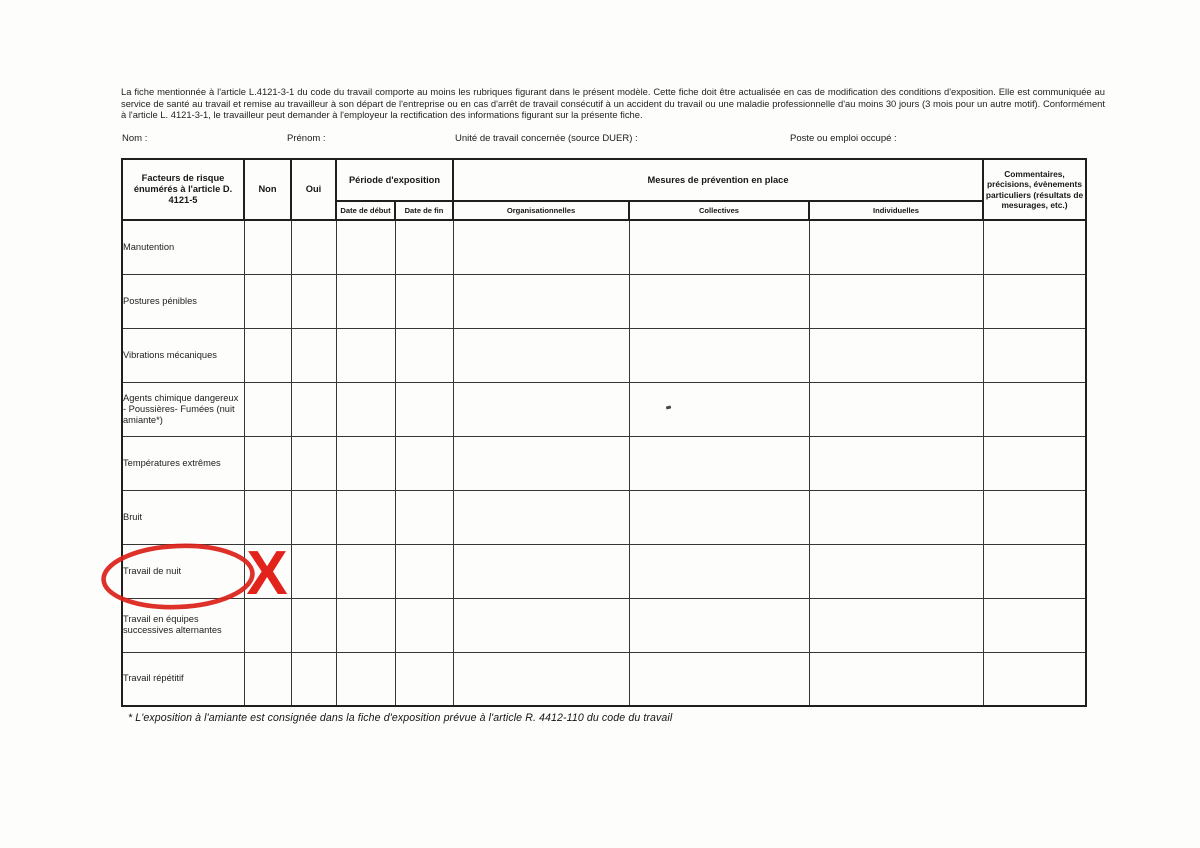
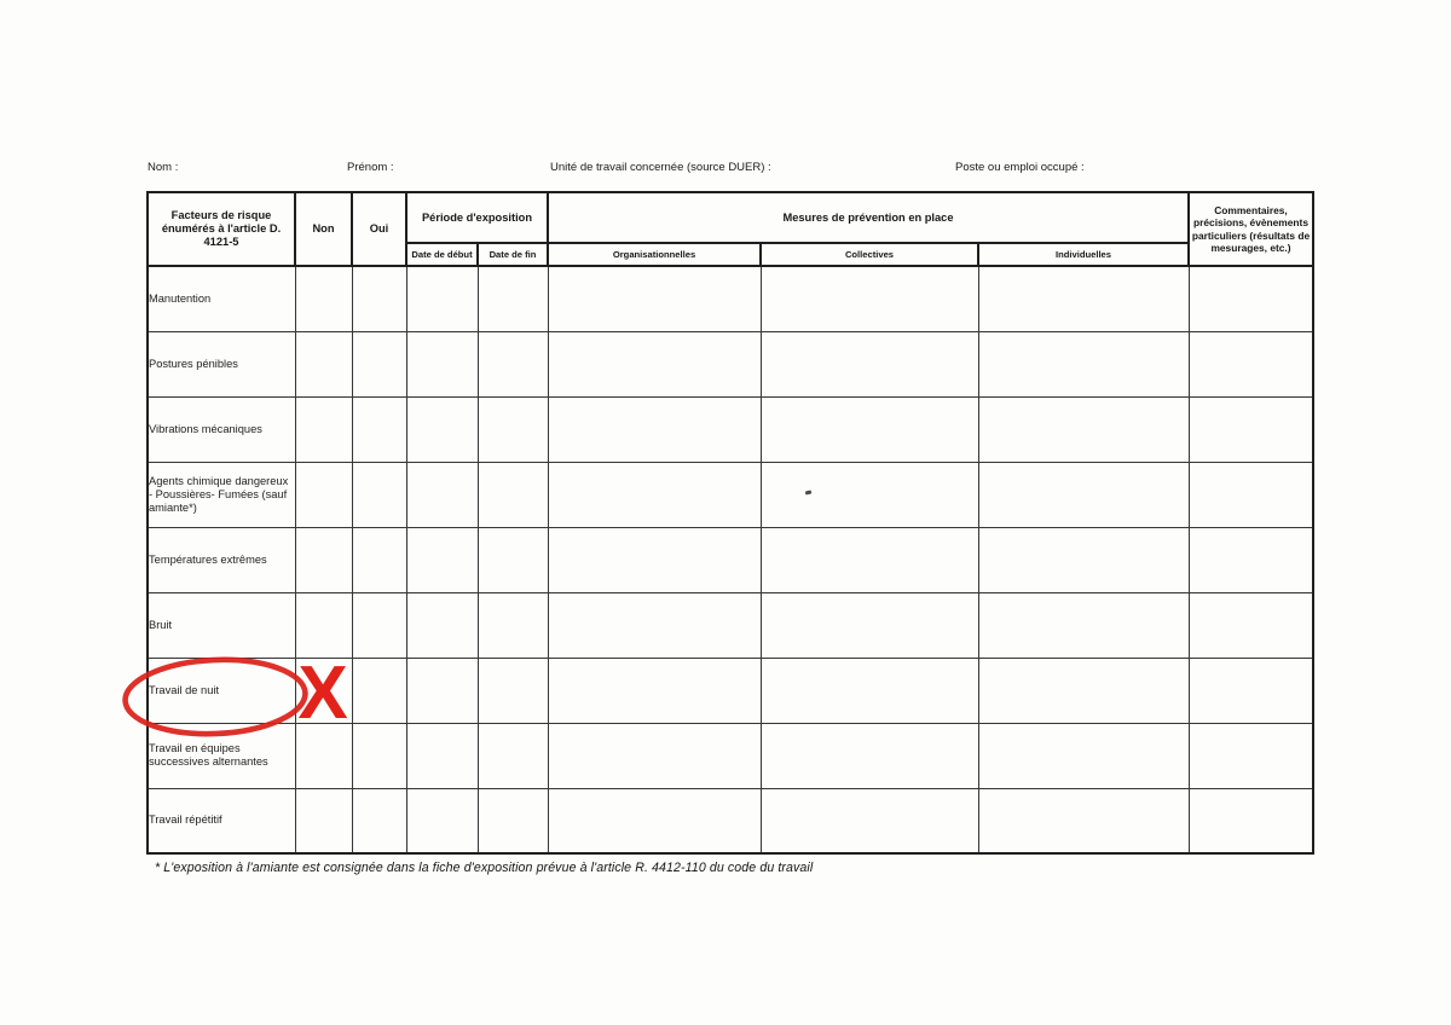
- La fiche mentionnée à l'article L.4121-3-1 du code du travail comporte au moins les rubriques figurant dans le présent modèle. Cette fiche doit être actualisée en cas de modification des conditions d'exposition. Elle est communiquée au service de santé au travail et remise au travailleur à son départ de l'entreprise ou en cas d'arrêt de travail consécutif à un accident du travail ou une maladie professionnelle d'au moins 30 jours (3 mois pour un autre motif). Conformément à l'article L. 4121-3-1, le travailleur peut demander à l'employeur la rectification des informations figurant sur la présente fiche.
  Nom :
  Prénom :
  Unité de travail concernée (source DUER) :
  Poste ou emploi occupé :
  Facteurs de risque énumérés à l'article D. 4121-5	Non	Oui	Période d'exposition	Mesures de prévention en place	Commentaires, précisions, évènements particuliers (résultats de mesurages, etc.)
  Date de début	Date de fin	Organisationnelles	Collectives	Individuelles
  Manutention
  Postures pénibles
  Vibrations mécaniques
- Agents chimique dangereux - Poussières- Fumées (nuit amiante*)
+ Agents chimique dangereux - Poussières- Fumées (sauf amiante*)
  Températures extrêmes
  Bruit
  Travail de nuit
  Travail en équipes successives alternantes
  Travail répétitif
  X
  * L'exposition à l'amiante est consignée dans la fiche d'exposition prévue à l'article R. 4412-110 du code du travail
